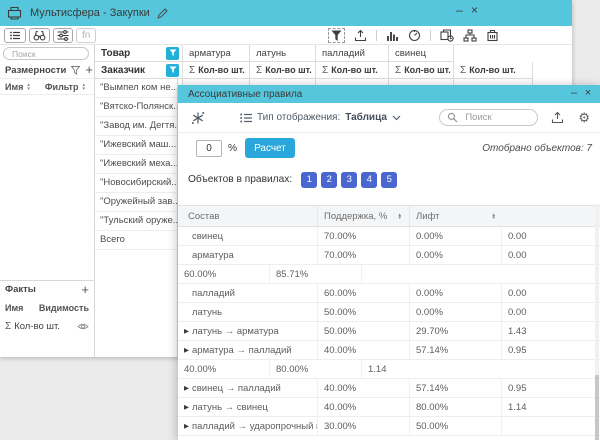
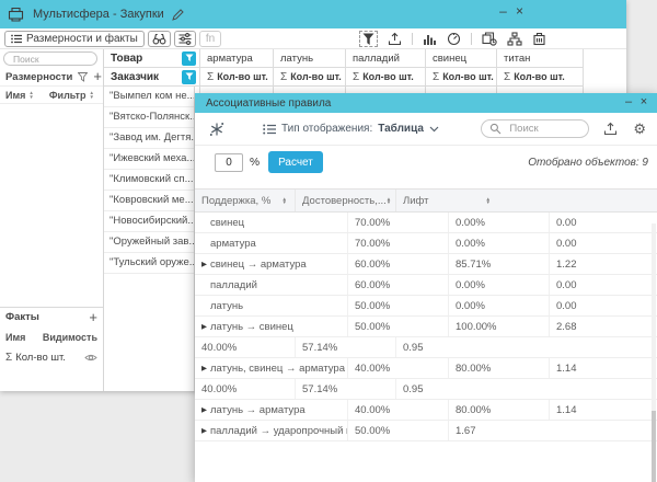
  Мультисфера - Закупки
  –
  ×
+ Размерности и факты
  fn
  Поиск
  Размерности
  +
  Имя
  Фильтр
  Факты
  +
  Имя
  Видимость
  Σ
  Кол-во шт.
  Товар
  арматура
  латунь
  палладий
  свинец
+ титан
  Заказчик
  Σ
  Кол-во шт.
  Σ
  Кол-во шт.
  Σ
  Кол-во шт.
  Σ
  Кол-во шт.
  Σ
  Кол-во шт.
  "Вымпел ком не..
  "Вятско-Полянск.
  "Завод им. Дегтя.
- "Ижевский маш...
  "Ижевский меха..
+ "Климовский сп...
+ "Ковровский ме...
  "Новосибирский..
  "Оружейный зав..
  "Тульский оруже..
- Всего
  Ассоциативные правила
  –
  ×
  Тип отображения:
  Таблица
  Поиск
  ⚙
  0
  %
  Расчет
- Отобрано объектов: 7
+ Отобрано объектов: 9
- Объектов в правилах:
- 1
- 2
- 3
- 4
- 5
- Состав
  Поддержка, %
+ Достоверность,...
  Лифт
  свинец
  70.00%
  0.00%
  0.00
  арматура
  70.00%
  0.00%
  0.00
+ свинец → арматура
  60.00%
  85.71%
+ 1.22
  палладий
  60.00%
  0.00%
  0.00
  латунь
  50.00%
  0.00%
  0.00
- латунь → арматура
+ латунь → свинец
  50.00%
- 29.70%
+ 100.00%
- 1.43
+ 2.68
- арматура → палладий
  40.00%
  57.14%
  0.95
+ латунь, свинец → арматура
  40.00%
  80.00%
  1.14
- свинец → палладий
  40.00%
  57.14%
  0.95
- латунь → свинец
+ латунь → арматура
  40.00%
  80.00%
  1.14
  палладий → ударопрочный
- 30.00%
  50.00%
+ 1.67
